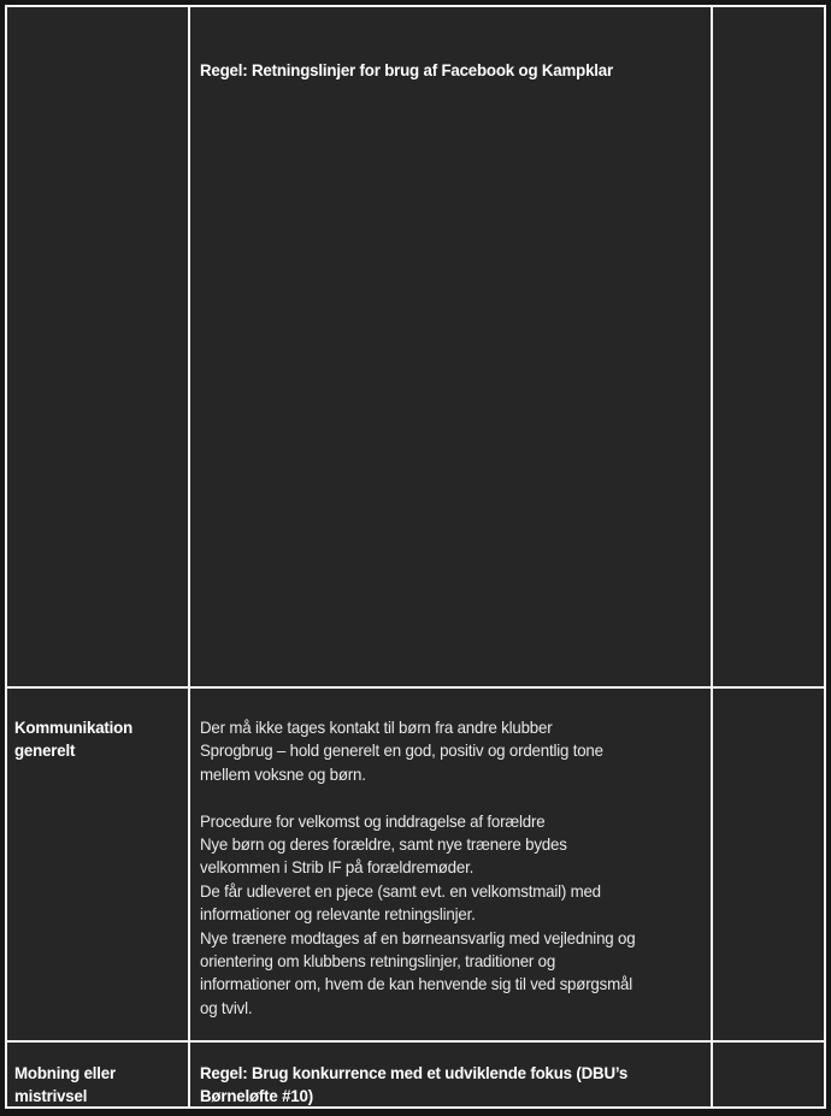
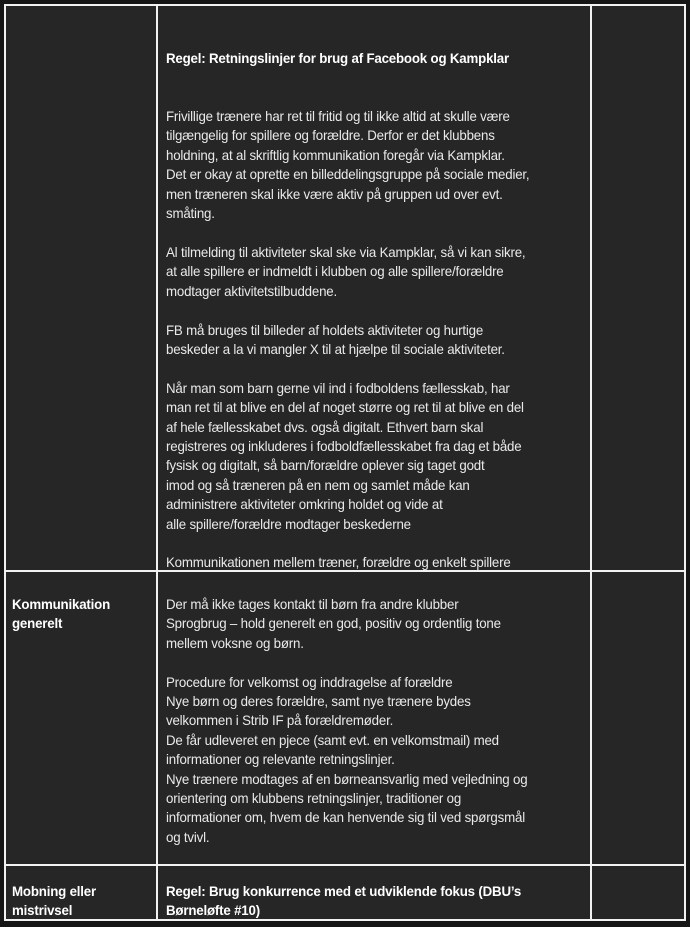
  Regel: Retningslinjer for brug af Facebook og Kampklar
+ Frivillige trænere har ret til fritid og til ikke altid at skulle være
+ tilgængelig for spillere og forældre. Derfor er det klubbens
+ holdning, at al skriftlig kommunikation foregår via Kampklar.
+ Det er okay at oprette en billeddelingsgruppe på sociale medier,
+ men træneren skal ikke være aktiv på gruppen ud over evt.
+ småting.
+ Al tilmelding til aktiviteter skal ske via Kampklar, så vi kan sikre,
+ at alle spillere er indmeldt i klubben og alle spillere/forældre
+ modtager aktivitetstilbuddene.
+ FB må bruges til billeder af holdets aktiviteter og hurtige
+ beskeder a la vi mangler X til at hjælpe til sociale aktiviteter.
+ Når man som barn gerne vil ind i fodboldens fællesskab, har
+ man ret til at blive en del af noget større og ret til at blive en del
+ af hele fællesskabet dvs. også digitalt. Ethvert barn skal
+ registreres og inkluderes i fodboldfællesskabet fra dag et både
+ fysisk og digitalt, så barn/forældre oplever sig taget godt
+ imod og så træneren på en nem og samlet måde kan
+ administrere aktiviteter omkring holdet og vide at
+ alle spillere/forældre modtager beskederne
+ Kommunikationen mellem træner, forældre og enkelt spillere
  Kommunikation
  generelt
  Der må ikke tages kontakt til børn fra andre klubber
  Sprogbrug – hold generelt en god, positiv og ordentlig tone
  mellem voksne og børn.
  Procedure for velkomst og inddragelse af forældre
  Nye børn og deres forældre, samt nye trænere bydes
  velkommen i Strib IF på forældremøder.
  De får udleveret en pjece (samt evt. en velkomstmail) med
  informationer og relevante retningslinjer.
  Nye trænere modtages af en børneansvarlig med vejledning og
  orientering om klubbens retningslinjer, traditioner og
  informationer om, hvem de kan henvende sig til ved spørgsmål
  og tvivl.
  Mobning eller
  mistrivsel
  Regel: Brug konkurrence med et udviklende fokus (DBU’s
  Børneløfte #10)
